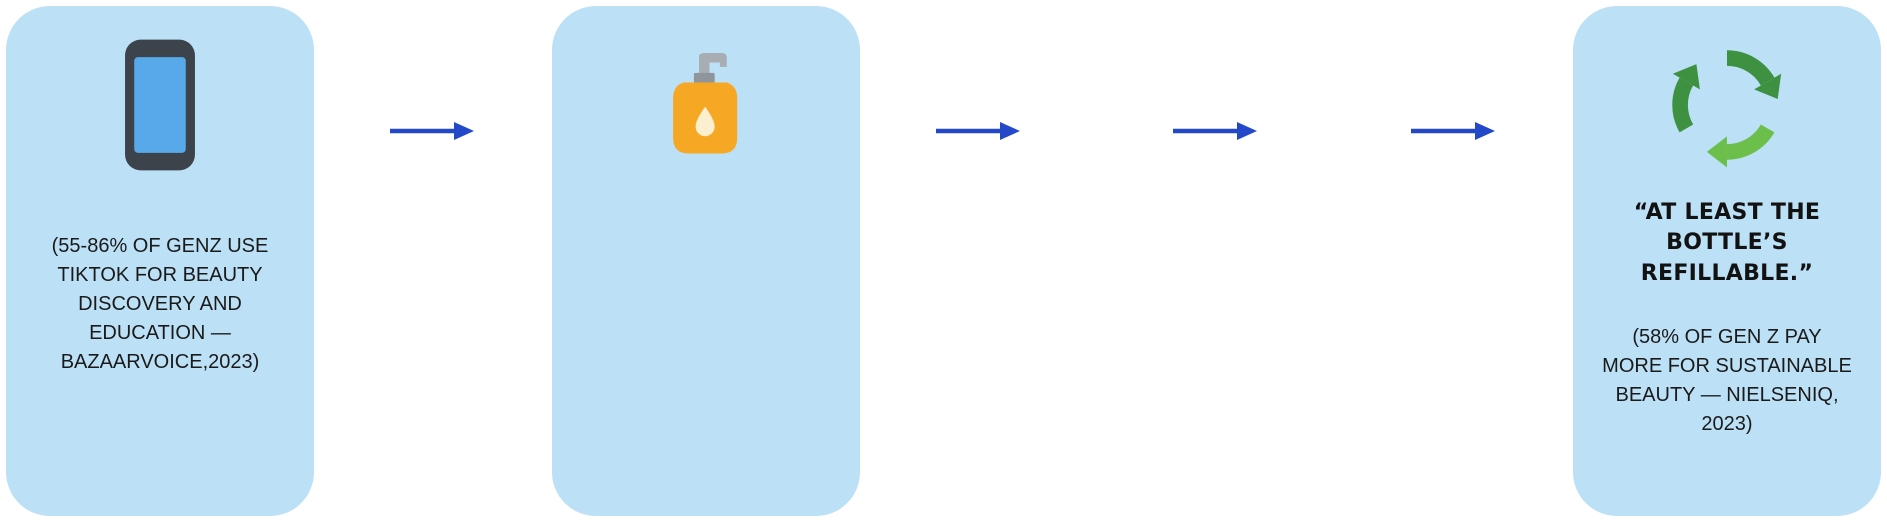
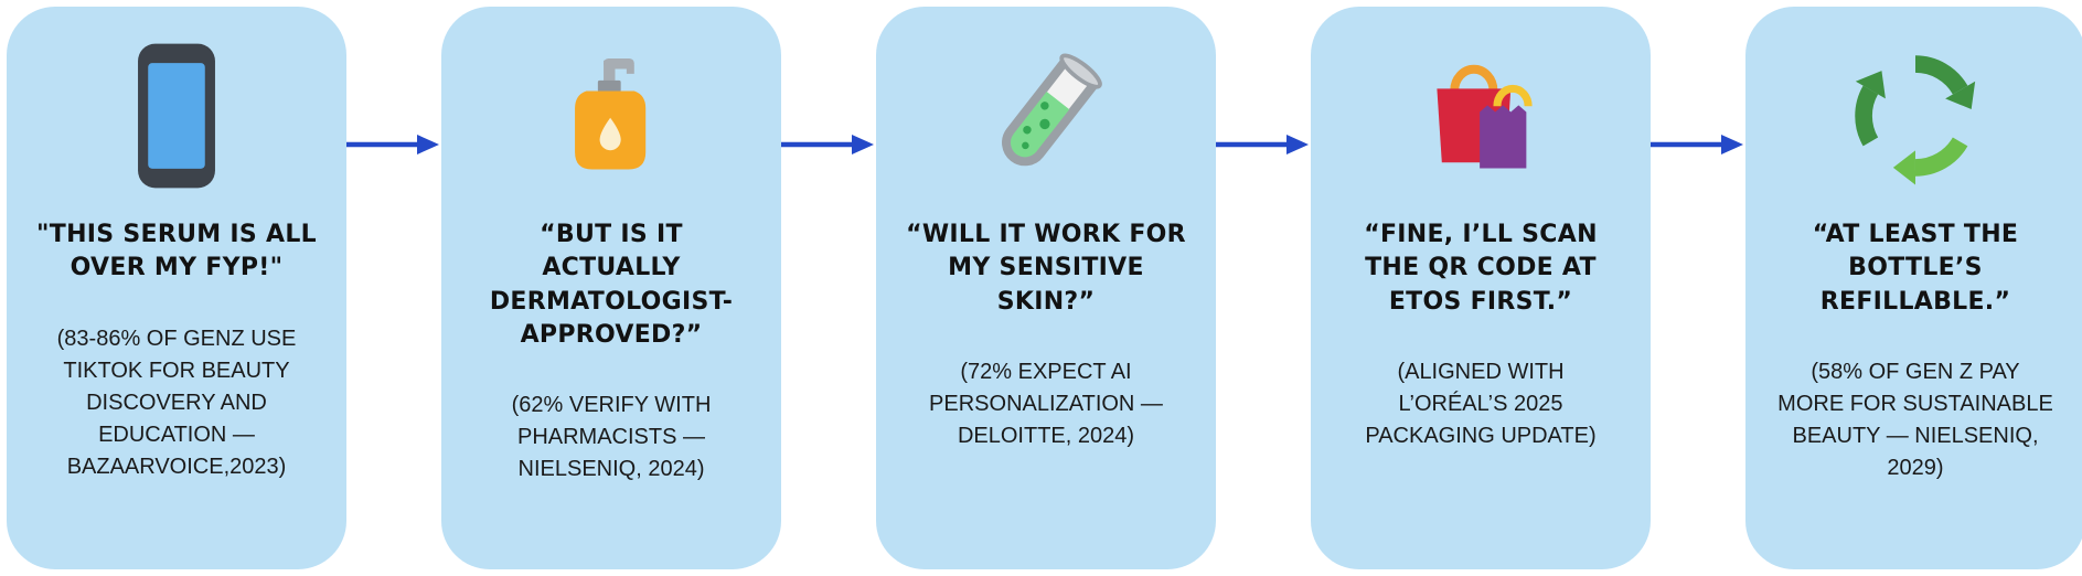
+ "THIS SERUM IS ALL OVER MY FYP!"
- (55-86% OF GENZ USE TIKTOK FOR BEAUTY DISCOVERY AND EDUCATION — BAZAARVOICE,2023)
+ (83-86% OF GENZ USE TIKTOK FOR BEAUTY DISCOVERY AND EDUCATION — BAZAARVOICE,2023)
+ “BUT IS IT ACTUALLY DERMATOLOGIST-APPROVED?”
+ (62% VERIFY WITH PHARMACISTS — NIELSENIQ, 2024)
+ “WILL IT WORK FOR MY SENSITIVE SKIN?”
+ (72% EXPECT AI PERSONALIZATION — DELOITTE, 2024)
+ “FINE, I’LL SCAN THE QR CODE AT ETOS FIRST.”
+ (ALIGNED WITH L’ORÉAL’S 2025 PACKAGING UPDATE)
  “AT LEAST THE BOTTLE’S REFILLABLE.”
- (58% OF GEN Z PAY MORE FOR SUSTAINABLE BEAUTY — NIELSENIQ, 2023)
+ (58% OF GEN Z PAY MORE FOR SUSTAINABLE BEAUTY — NIELSENIQ, 2029)
